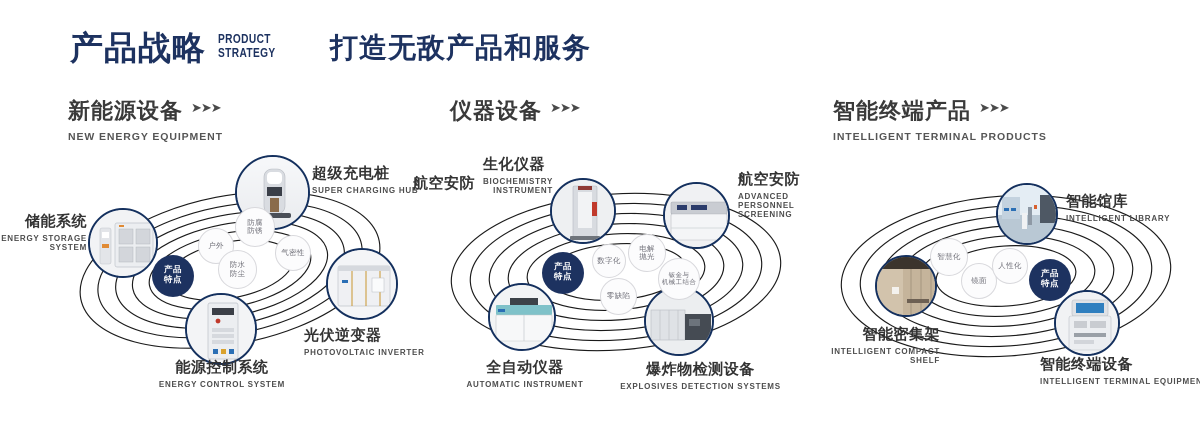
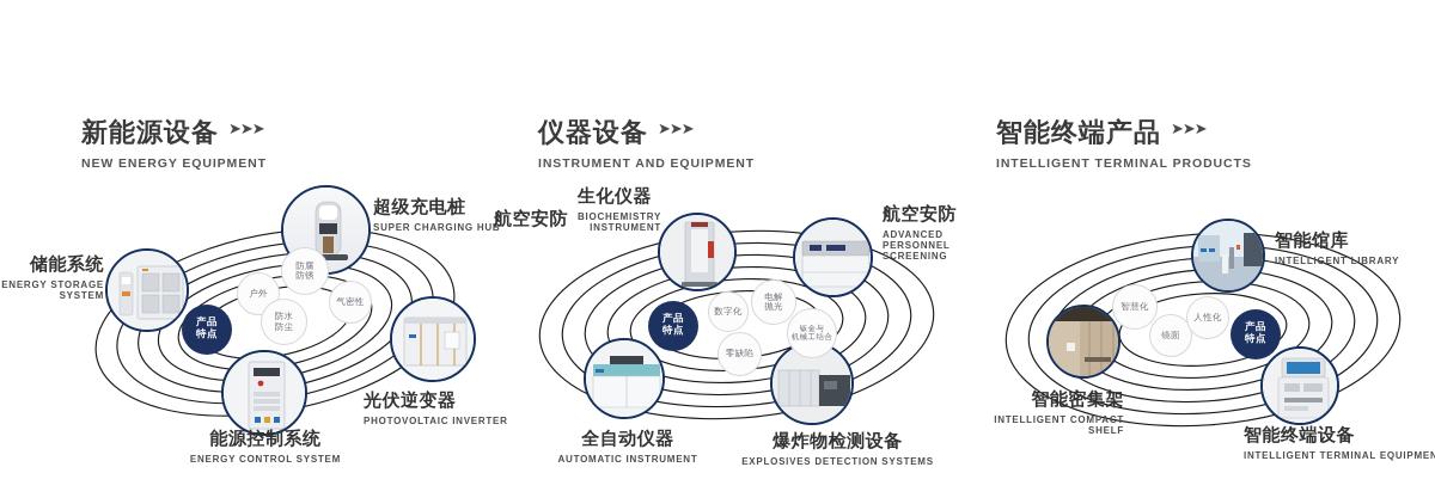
- 产品战略
- PRODUCT
- STRATEGY
- 打造无敌产品和服务
  新能源设备 ➤➤➤
  NEW ENERGY EQUIPMENT
  仪器设备 ➤➤➤
+ INSTRUMENT AND EQUIPMENT
  智能终端产品 ➤➤➤
  INTELLIGENT TERMINAL PRODUCTS
  超级充电桩
  SUPER CHARGING HUB
  储能系统
  ENERGY STORAGE
  SYSTEM
  光伏逆变器
  PHOTOVOLTAIC INVERTER
  能源控制系统
  ENERGY CONTROL SYSTEM
  产品
  特点
  户外
  防腐
  防锈
  防水
  防尘
  气密性
  生化仪器
  BIOCHEMISTRY
  INSTRUMENT
  航空安防
  航空安防
  ADVANCED PERSONNEL
  SCREENING
  全自动仪器
  AUTOMATIC INSTRUMENT
  爆炸物检测设备
  EXPLOSIVES DETECTION SYSTEMS
  产品
  特点
  数字化
  电解
  抛光
  钣金与
  机械工结合
  零缺陷
  智能馆库
  INTELLIGENT LIBRARY
  智能密集架
  INTELLIGENT COMPACT
  SHELF
  智能终端设备
  INTELLIGENT TERMINAL EQUIPMEN
  产品
  特点
  智慧化
  镜面
  人性化
